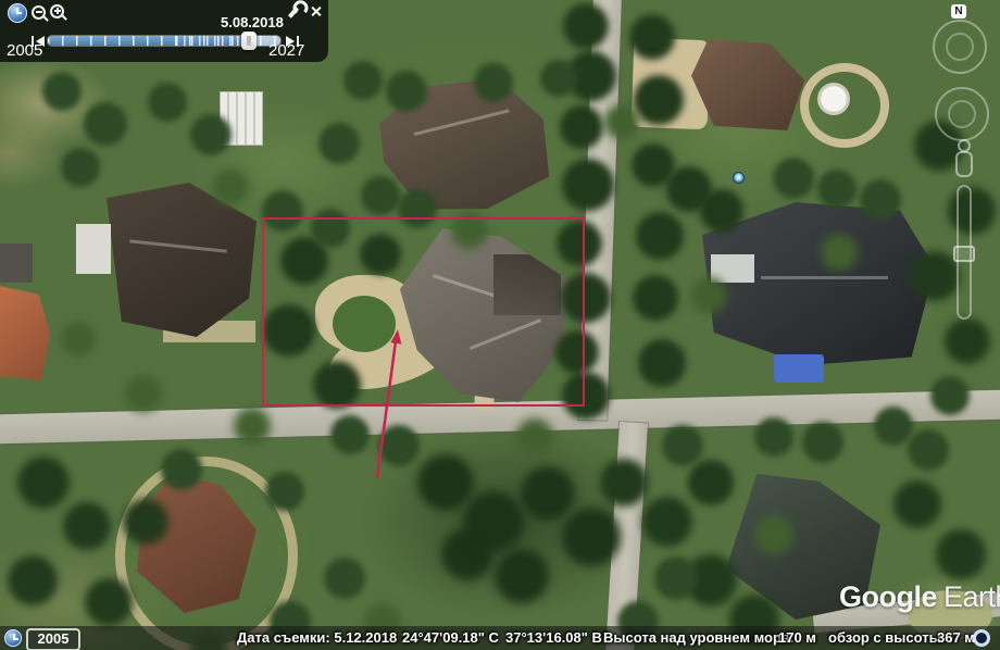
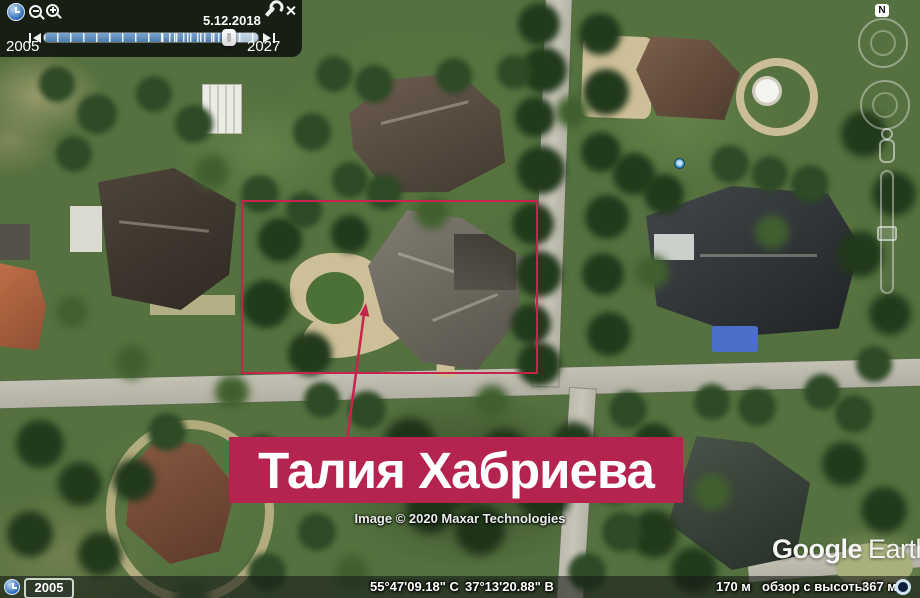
+ Талия Хабриева
+ Image © 2020 Maxar Technologies
  Google Eart
- 5.08.2018
+ 5.12.2018
  2005
  2027
  N
  2005
- Дата съемки: 5.12.2018
- 24°47'09.18" С
+ 55°47'09.18" С
- 37°13'16.08" В
+ 37°13'20.88" В
- Высота над уровнем моря:
  170 м
  обзор с высоты
  367 м
